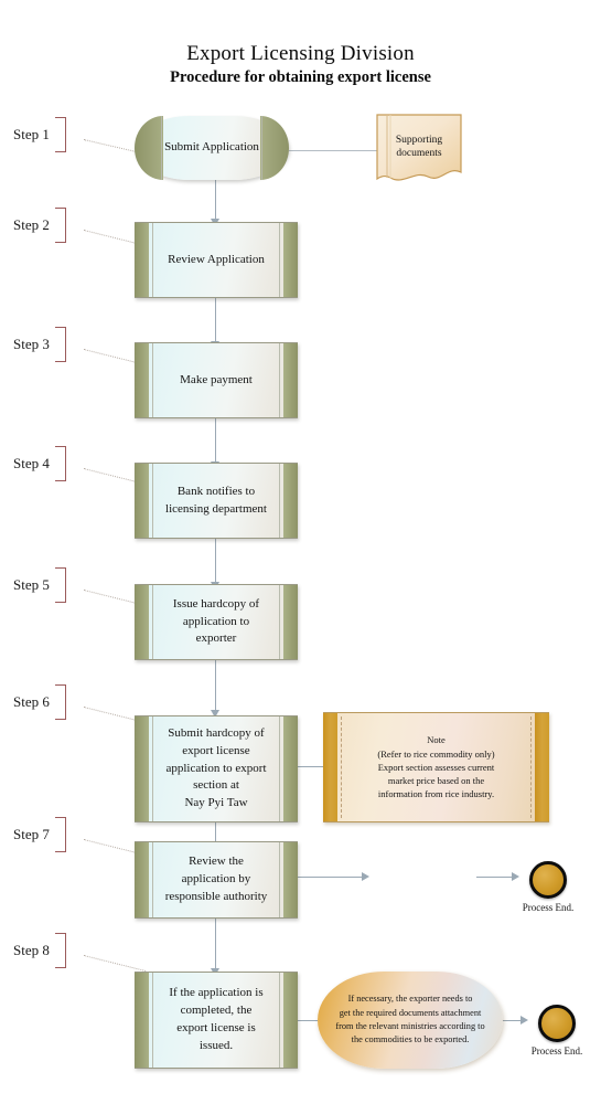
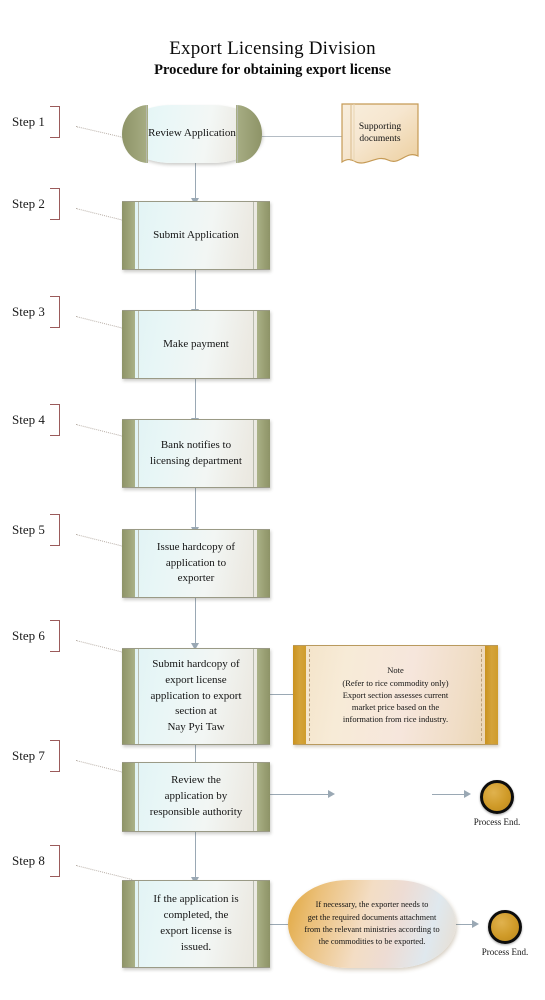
  Export Licensing Division
  Procedure for obtaining export license
  Step 1
  Step 2
  Step 3
  Step 4
  Step 5
  Step 6
  Step 7
  Step 8
- Submit Application
+ Review Application
  Supporting
  documents
- Review Application
+ Submit Application
  Make payment
  Bank notifies to
  licensing department
  Issue hardcopy of
  application to
  exporter
  Submit hardcopy of
  export license
  application to export
  section at
  Nay Pyi Taw
  Note
  (Refer to rice commodity only)
  Export section assesses current
  market price based on the
  information from rice industry.
  Review the
  application by
  responsible authority
  Process End.
  If the application is
  completed, the
  export license is
  issued.
  If necessary, the exporter needs to
  get the required documents attachment
  from the relevant ministries according to
  the commodities to be exported.
  Process End.
